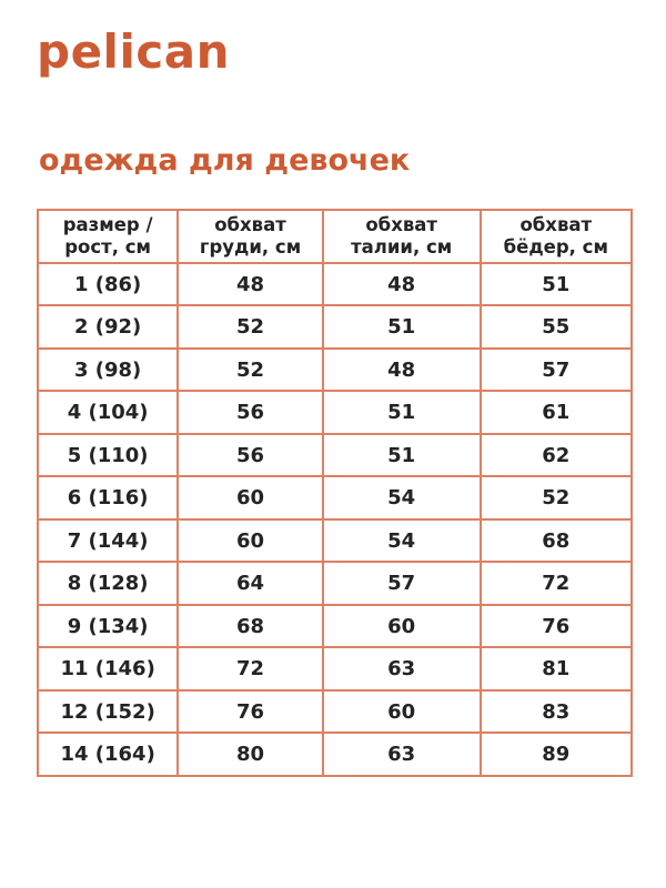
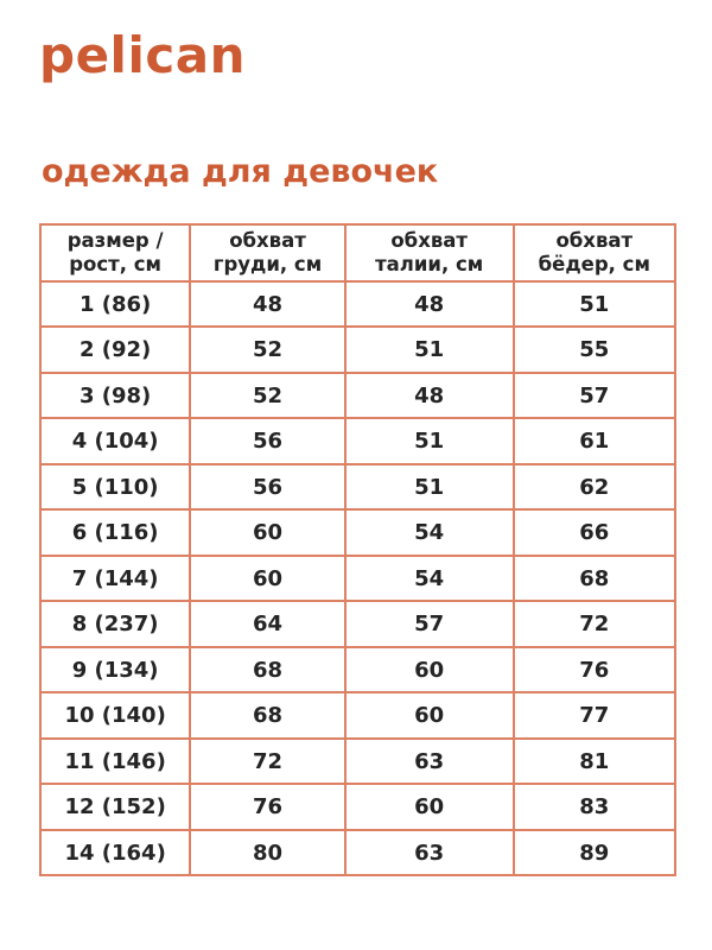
  pelican
  одежда для девочек
  размер / рост, см	обхват груди, см	обхват талии, см	обхват бёдер, см
  1 (86)	48	48	51
  2 (92)	52	51	55
  3 (98)	52	48	57
  4 (104)	56	51	61
  5 (110)	56	51	62
- 6 (116)	60	54	52
+ 6 (116)	60	54	66
  7 (144)	60	54	68
- 8 (128)	64	57	72
+ 8 (237)	64	57	72
  9 (134)	68	60	76
+ 10 (140)	68	60	77
  11 (146)	72	63	81
  12 (152)	76	60	83
  14 (164)	80	63	89
